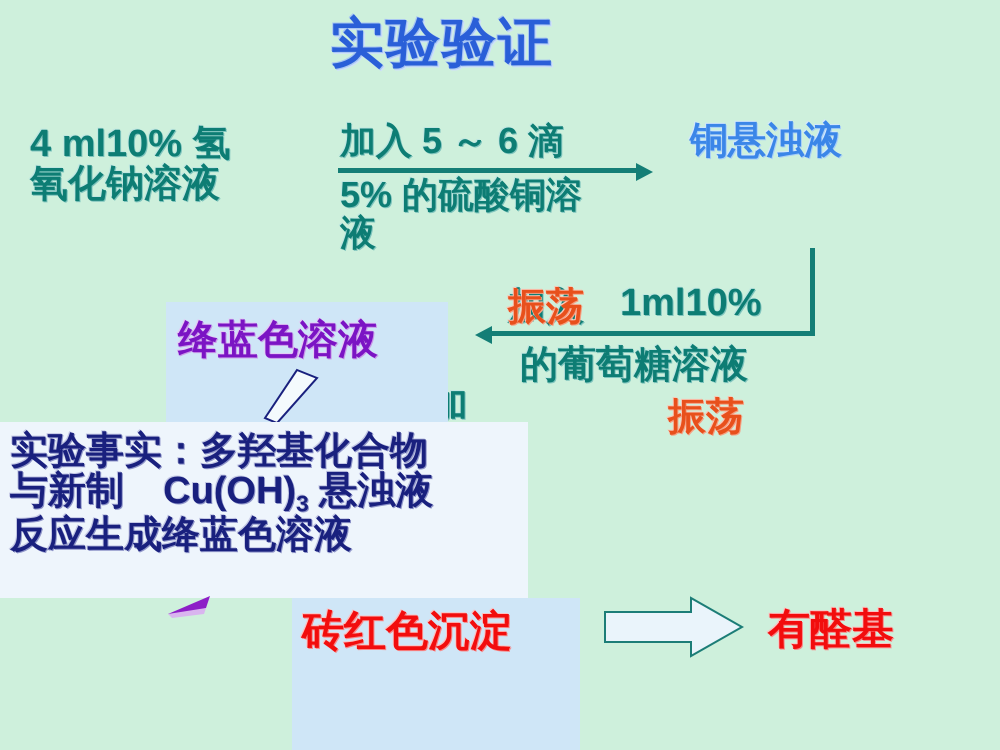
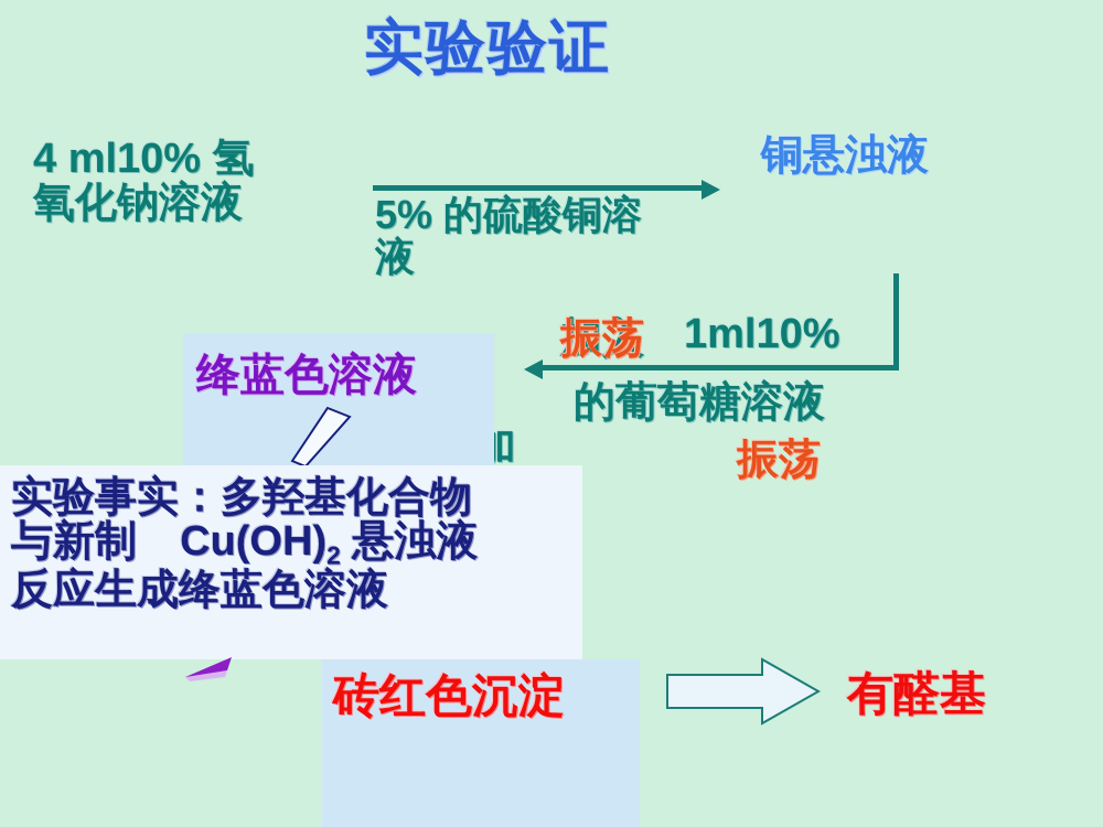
  实验验证
  4 ml10% 氢
  氧化钠溶液
- 加入 5 ～ 6 滴
  5% 的硫酸铜溶
  液
  铜悬浊液
  加入
  振荡
  1ml10%
  的葡萄糖溶液
  振荡
  加
  绛蓝色溶液
  实验事实：多羟基化合物
- 与新制 Cu(OH)3 悬浊液
+ 与新制 Cu(OH)2 悬浊液
  反应生成绛蓝色溶液
  砖红色沉淀
  有醛基
